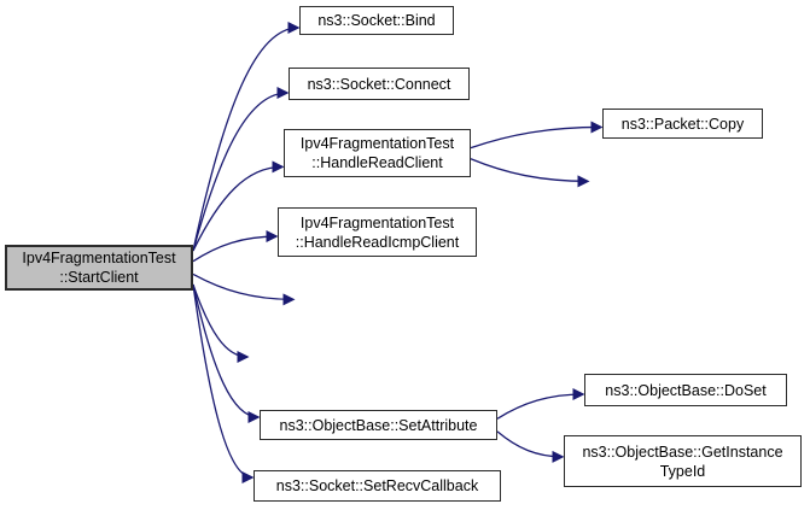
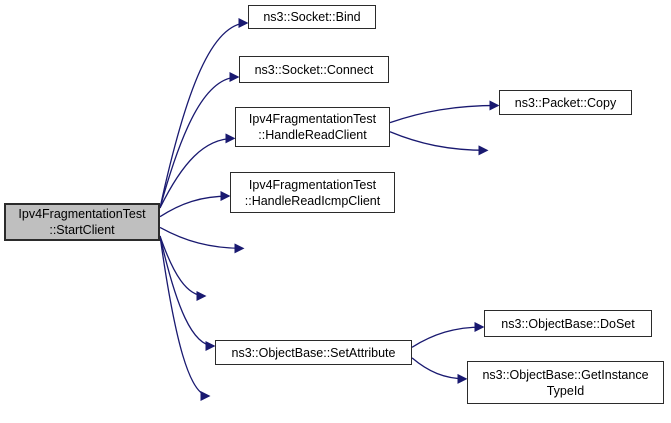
  Ipv4FragmentationTest
  ::StartClient
  ns3::Socket::Bind
  ns3::Socket::Connect
  Ipv4FragmentationTest
  ::HandleReadClient
  Ipv4FragmentationTest
  ::HandleReadIcmpClient
  ns3::ObjectBase::SetAttribute
- ns3::Socket::SetRecvCallback
  ns3::Packet::Copy
  ns3::ObjectBase::DoSet
  ns3::ObjectBase::GetInstance
  TypeId
